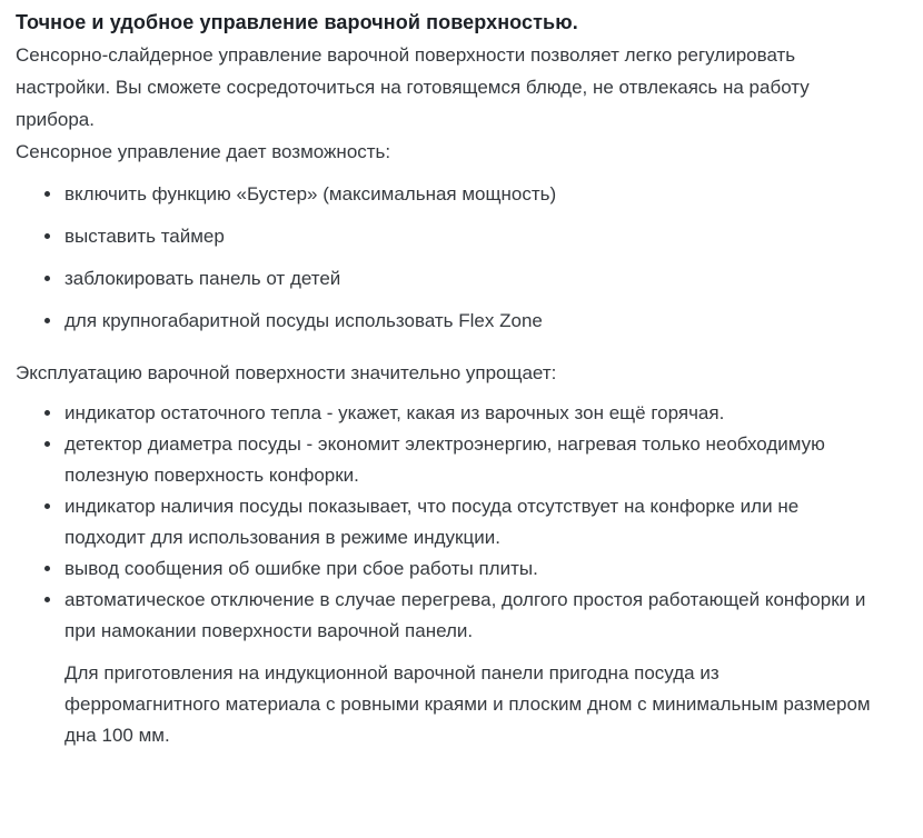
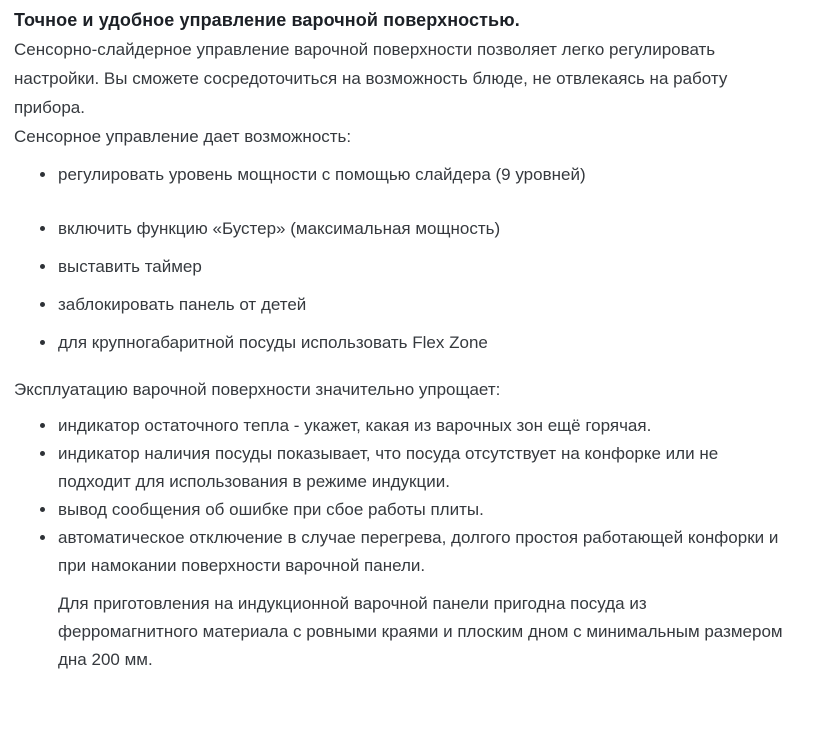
  Точное и удобное управление варочной поверхностью.
  Сенсорно-слайдерное управление варочной поверхности позволяет легко регулировать
- настройки. Вы сможете сосредоточиться на готовящемся блюде, не отвлекаясь на работу
+ настройки. Вы сможете сосредоточиться на возможность блюде, не отвлекаясь на работу
  прибора.
  Сенсорное управление дает возможность:
+ регулировать уровень мощности с помощью слайдера (9 уровней)
  включить функцию «Бустер» (максимальная мощность)
  выставить таймер
  заблокировать панель от детей
  для крупногабаритной посуды использовать Flex Zone
  Эксплуатацию варочной поверхности значительно упрощает:
  индикатор остаточного тепла - укажет, какая из варочных зон ещё горячая.
- детектор диаметра посуды - экономит электроэнергию, нагревая только необходимую
- полезную поверхность конфорки.
  индикатор наличия посуды показывает, что посуда отсутствует на конфорке или не
  подходит для использования в режиме индукции.
  вывод сообщения об ошибке при сбое работы плиты.
  автоматическое отключение в случае перегрева, долгого простоя работающей конфорки и
  при намокании поверхности варочной панели.
  Для приготовления на индукционной варочной панели пригодна посуда из
  ферромагнитного материала с ровными краями и плоским дном с минимальным размером
- дна 100 мм.
+ дна 200 мм.
